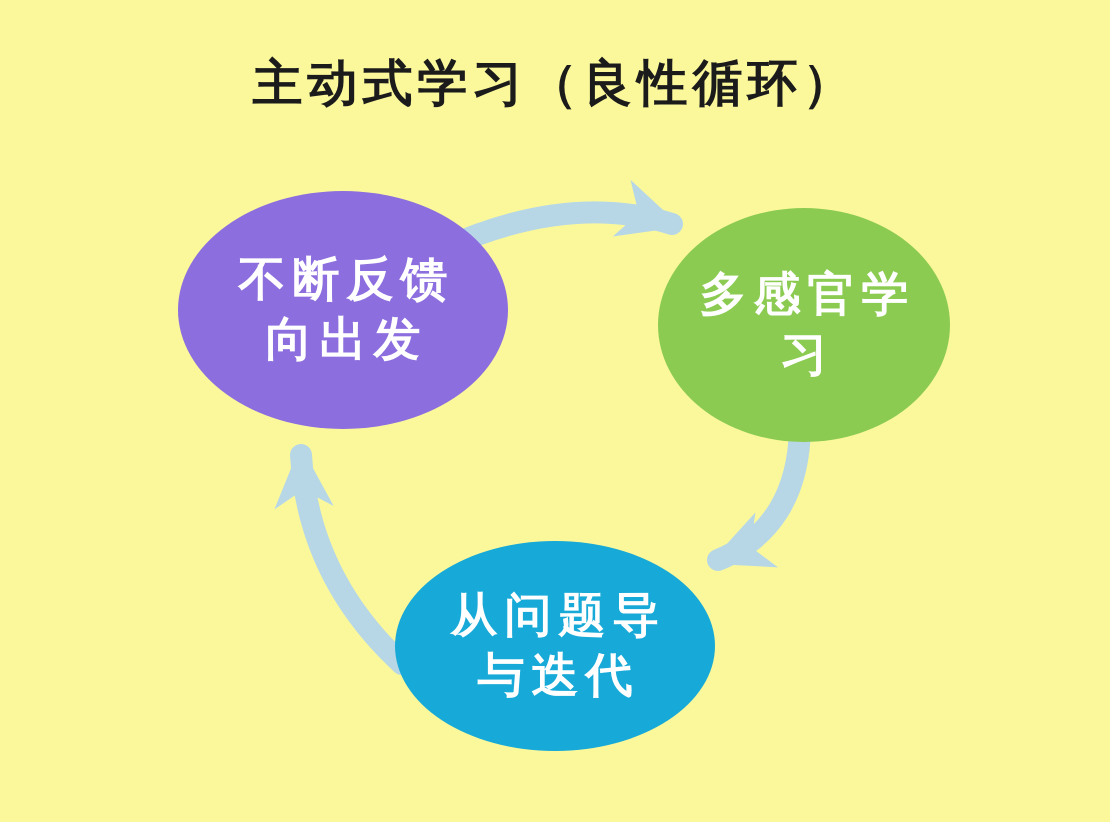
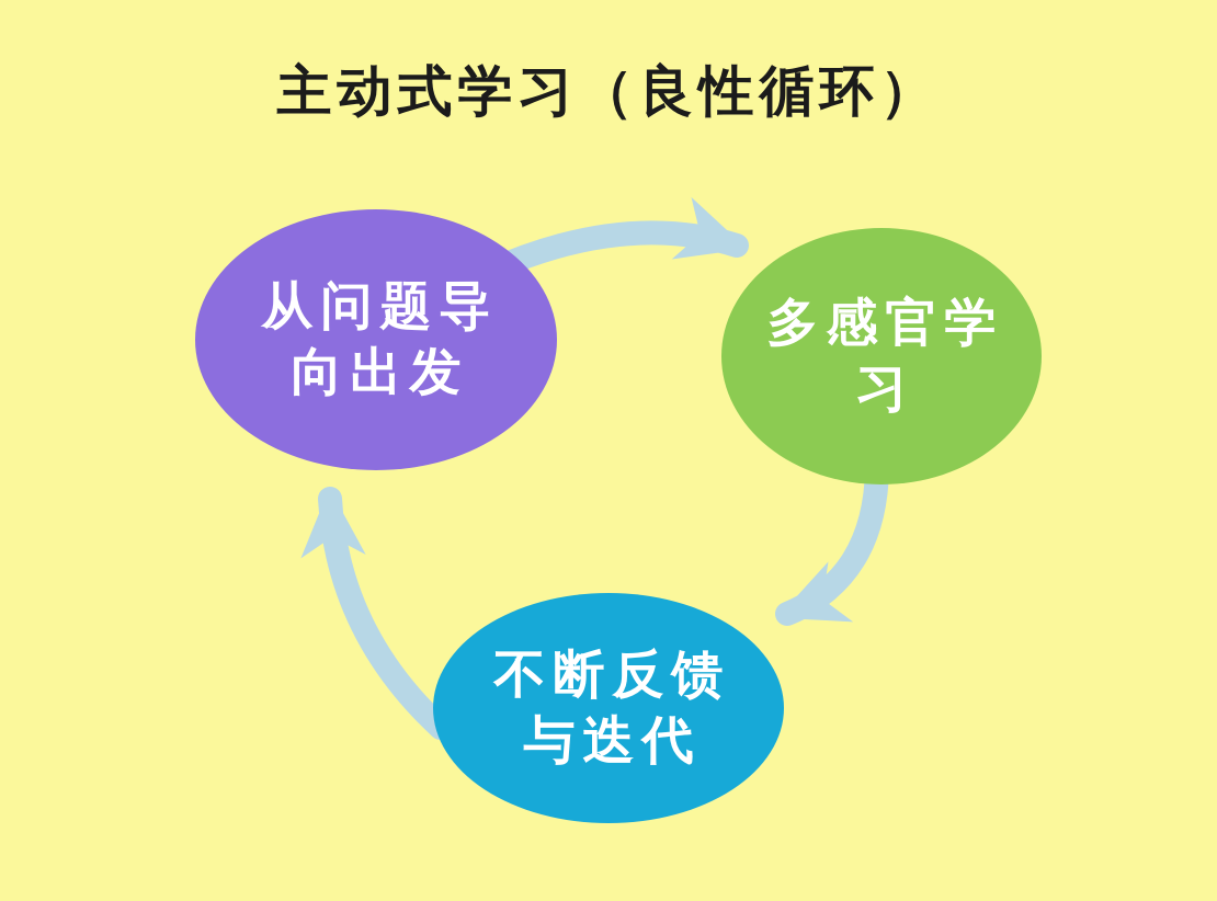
  主动式学习（良性循环）
- 不断反馈
+ 从问题导
  向出发
  多感官学
  习
- 从问题导
+ 不断反馈
  与迭代
